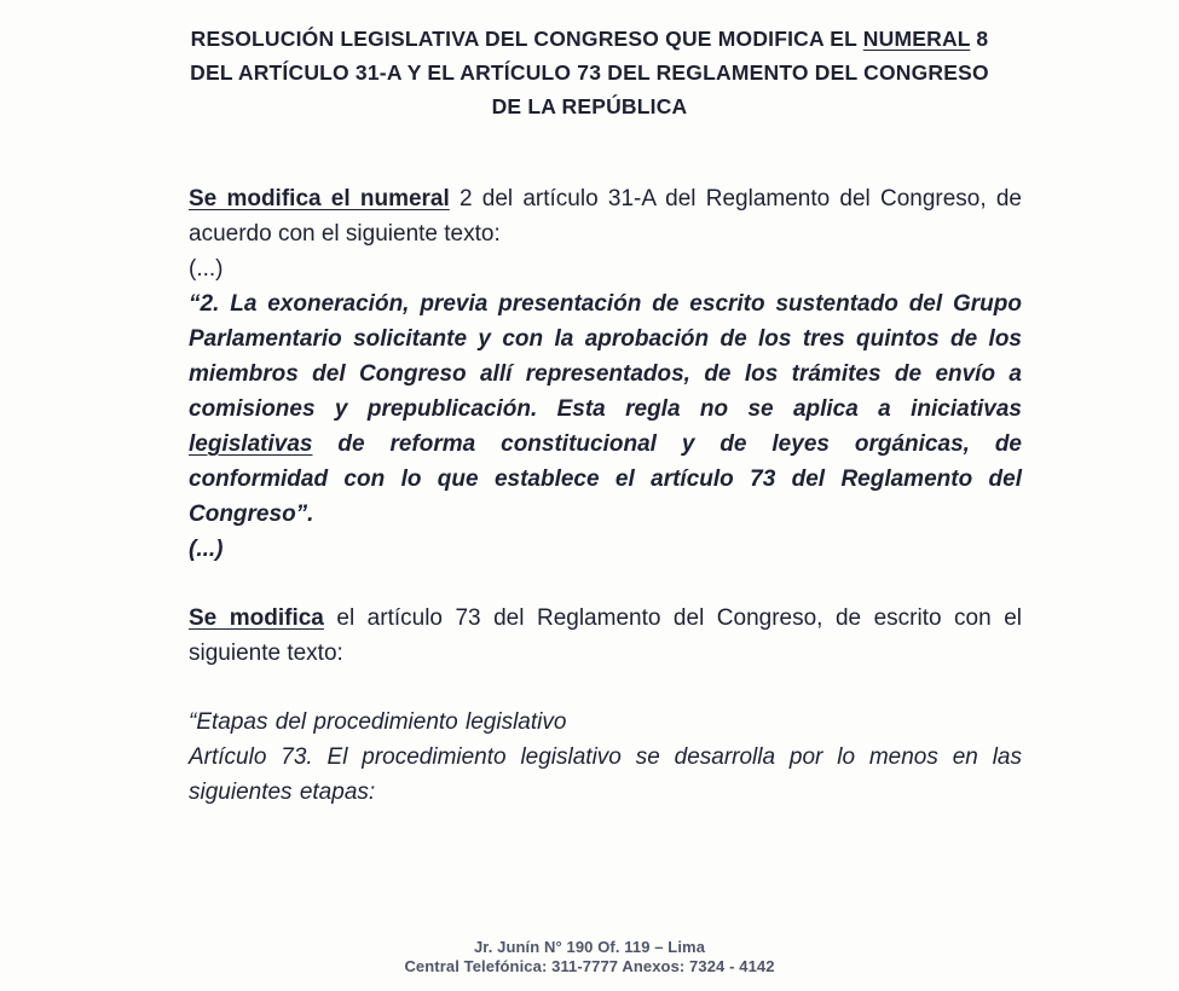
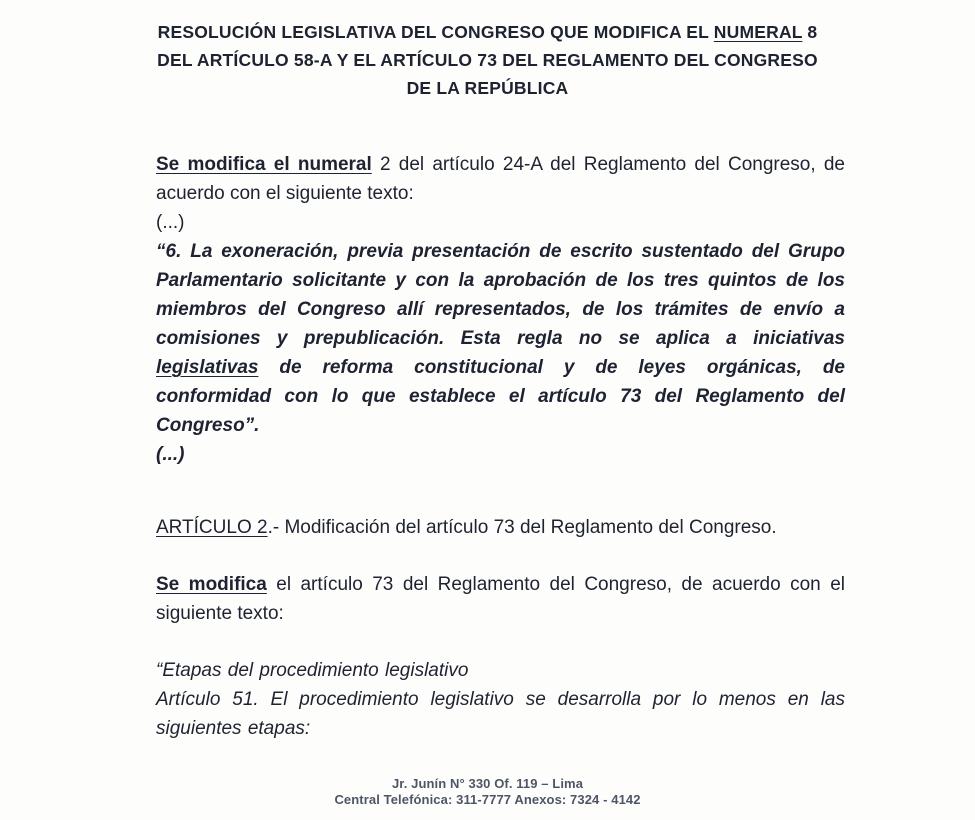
  RESOLUCIÓN LEGISLATIVA DEL CONGRESO QUE MODIFICA EL NUMERAL 8
- DEL ARTÍCULO 31-A Y EL ARTÍCULO 73 DEL REGLAMENTO DEL CONGRESO
+ DEL ARTÍCULO 58-A Y EL ARTÍCULO 73 DEL REGLAMENTO DEL CONGRESO
  DE LA REPÚBLICA
- Se modifica el numeral 2 del artículo 31-A del Reglamento del Congreso, de acuerdo con el siguiente texto:
+ Se modifica el numeral 2 del artículo 24-A del Reglamento del Congreso, de acuerdo con el siguiente texto:
  (...)
- “2. La exoneración, previa presentación de escrito sustentado del Grupo Parlamentario solicitante y con la aprobación de los tres quintos de los miembros del Congreso allí representados, de los trámites de envío a comisiones y prepublicación. Esta regla no se aplica a iniciativas legislativas de reforma constitucional y de leyes orgánicas, de conformidad con lo que establece el artículo 73 del Reglamento del Congreso”.
+ “6. La exoneración, previa presentación de escrito sustentado del Grupo Parlamentario solicitante y con la aprobación de los tres quintos de los miembros del Congreso allí representados, de los trámites de envío a comisiones y prepublicación. Esta regla no se aplica a iniciativas legislativas de reforma constitucional y de leyes orgánicas, de conformidad con lo que establece el artículo 73 del Reglamento del Congreso”.
  (...)
+ ARTÍCULO 2.- Modificación del artículo 73 del Reglamento del Congreso.
- Se modifica el artículo 73 del Reglamento del Congreso, de escrito con el siguiente texto:
+ Se modifica el artículo 73 del Reglamento del Congreso, de acuerdo con el siguiente texto:
  “Etapas del procedimiento legislativo
- Artículo 73. El procedimiento legislativo se desarrolla por lo menos en las siguientes etapas:
+ Artículo 51. El procedimiento legislativo se desarrolla por lo menos en las siguientes etapas:
- Jr. Junín N° 190 Of. 119 – Lima
+ Jr. Junín N° 330 Of. 119 – Lima
  Central Telefónica: 311-7777 Anexos: 7324 - 4142
